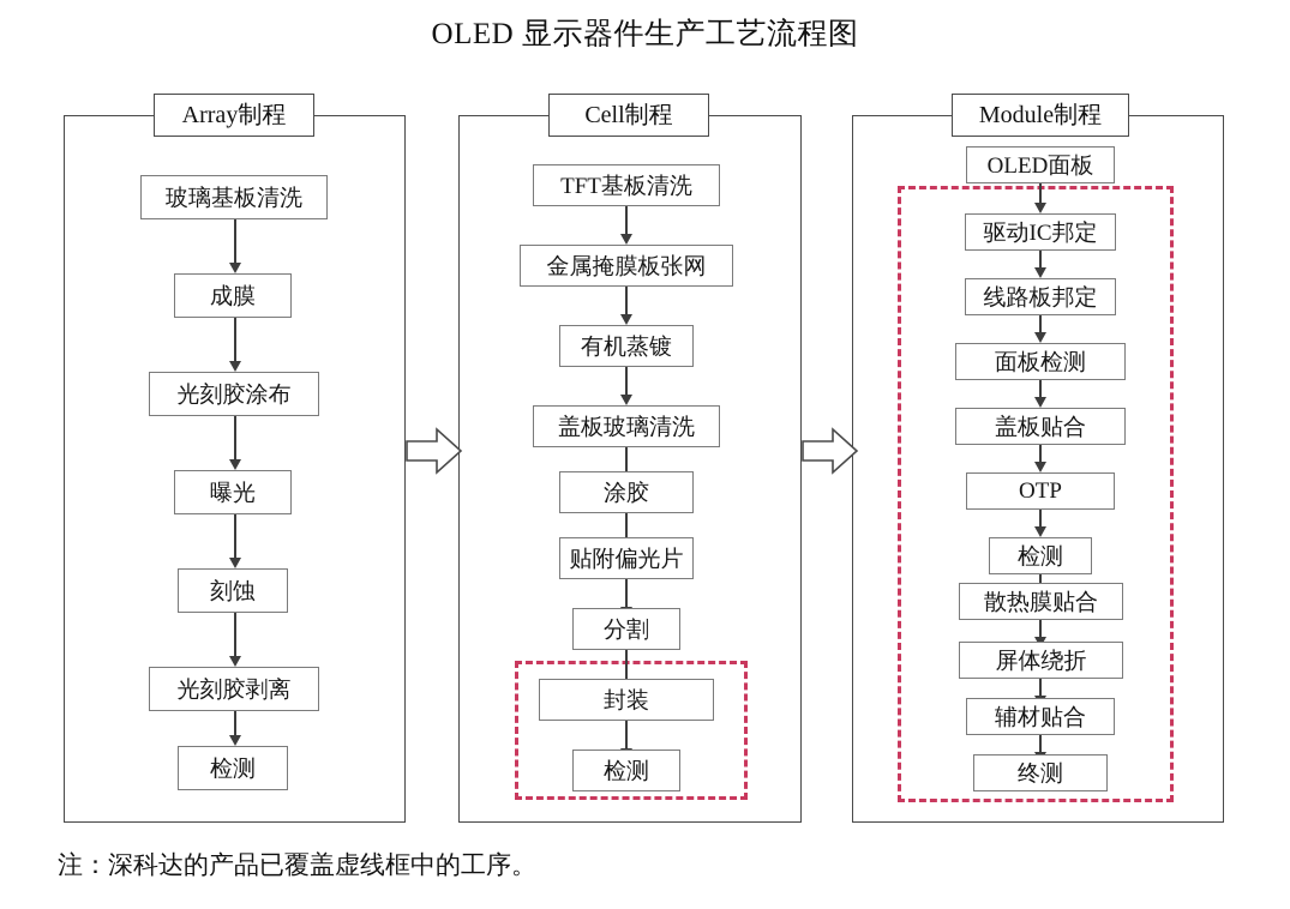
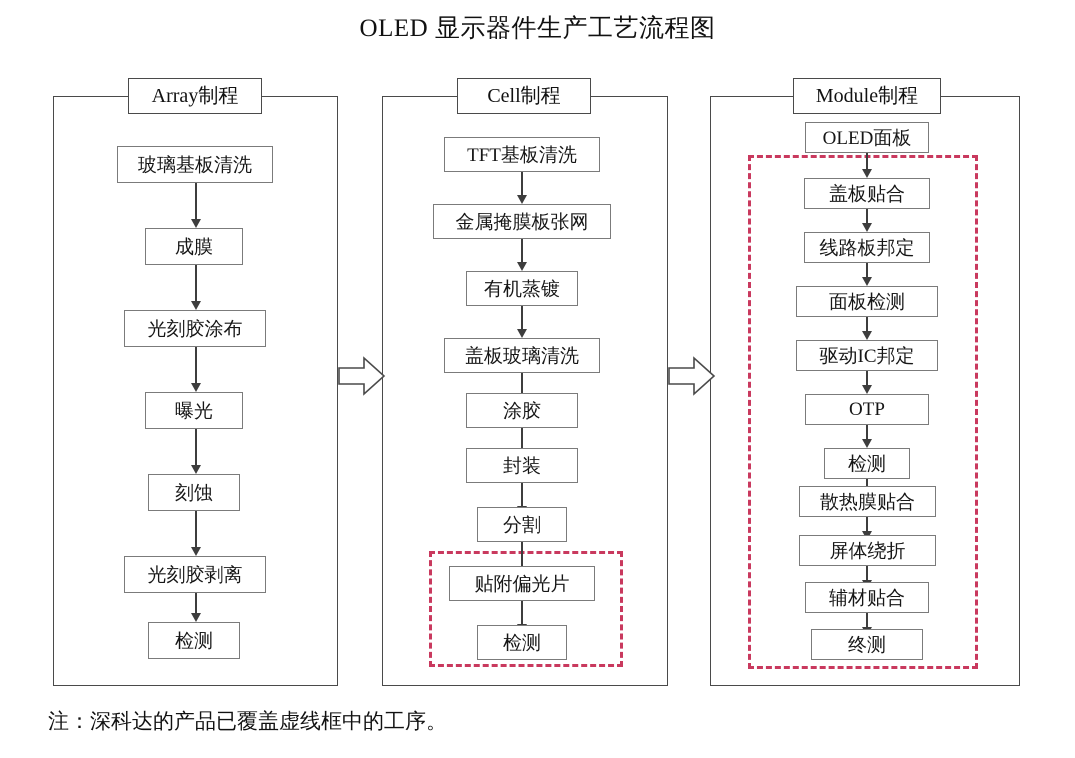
  OLED 显示器件生产工艺流程图
  Array制程
  玻璃基板清洗
  成膜
  光刻胶涂布
  曝光
  刻蚀
  光刻胶剥离
  检测
  Cell制程
  TFT基板清洗
  金属掩膜板张网
  有机蒸镀
  盖板玻璃清洗
  涂胶
- 贴附偏光片
+ 封装
  分割
- 封装
+ 贴附偏光片
  检测
  Module制程
  OLED面板
- 驱动IC邦定
+ 盖板贴合
  线路板邦定
  面板检测
- 盖板贴合
+ 驱动IC邦定
  OTP
  检测
  散热膜贴合
  屏体绕折
  辅材贴合
  终测
  注：深科达的产品已覆盖虚线框中的工序。
